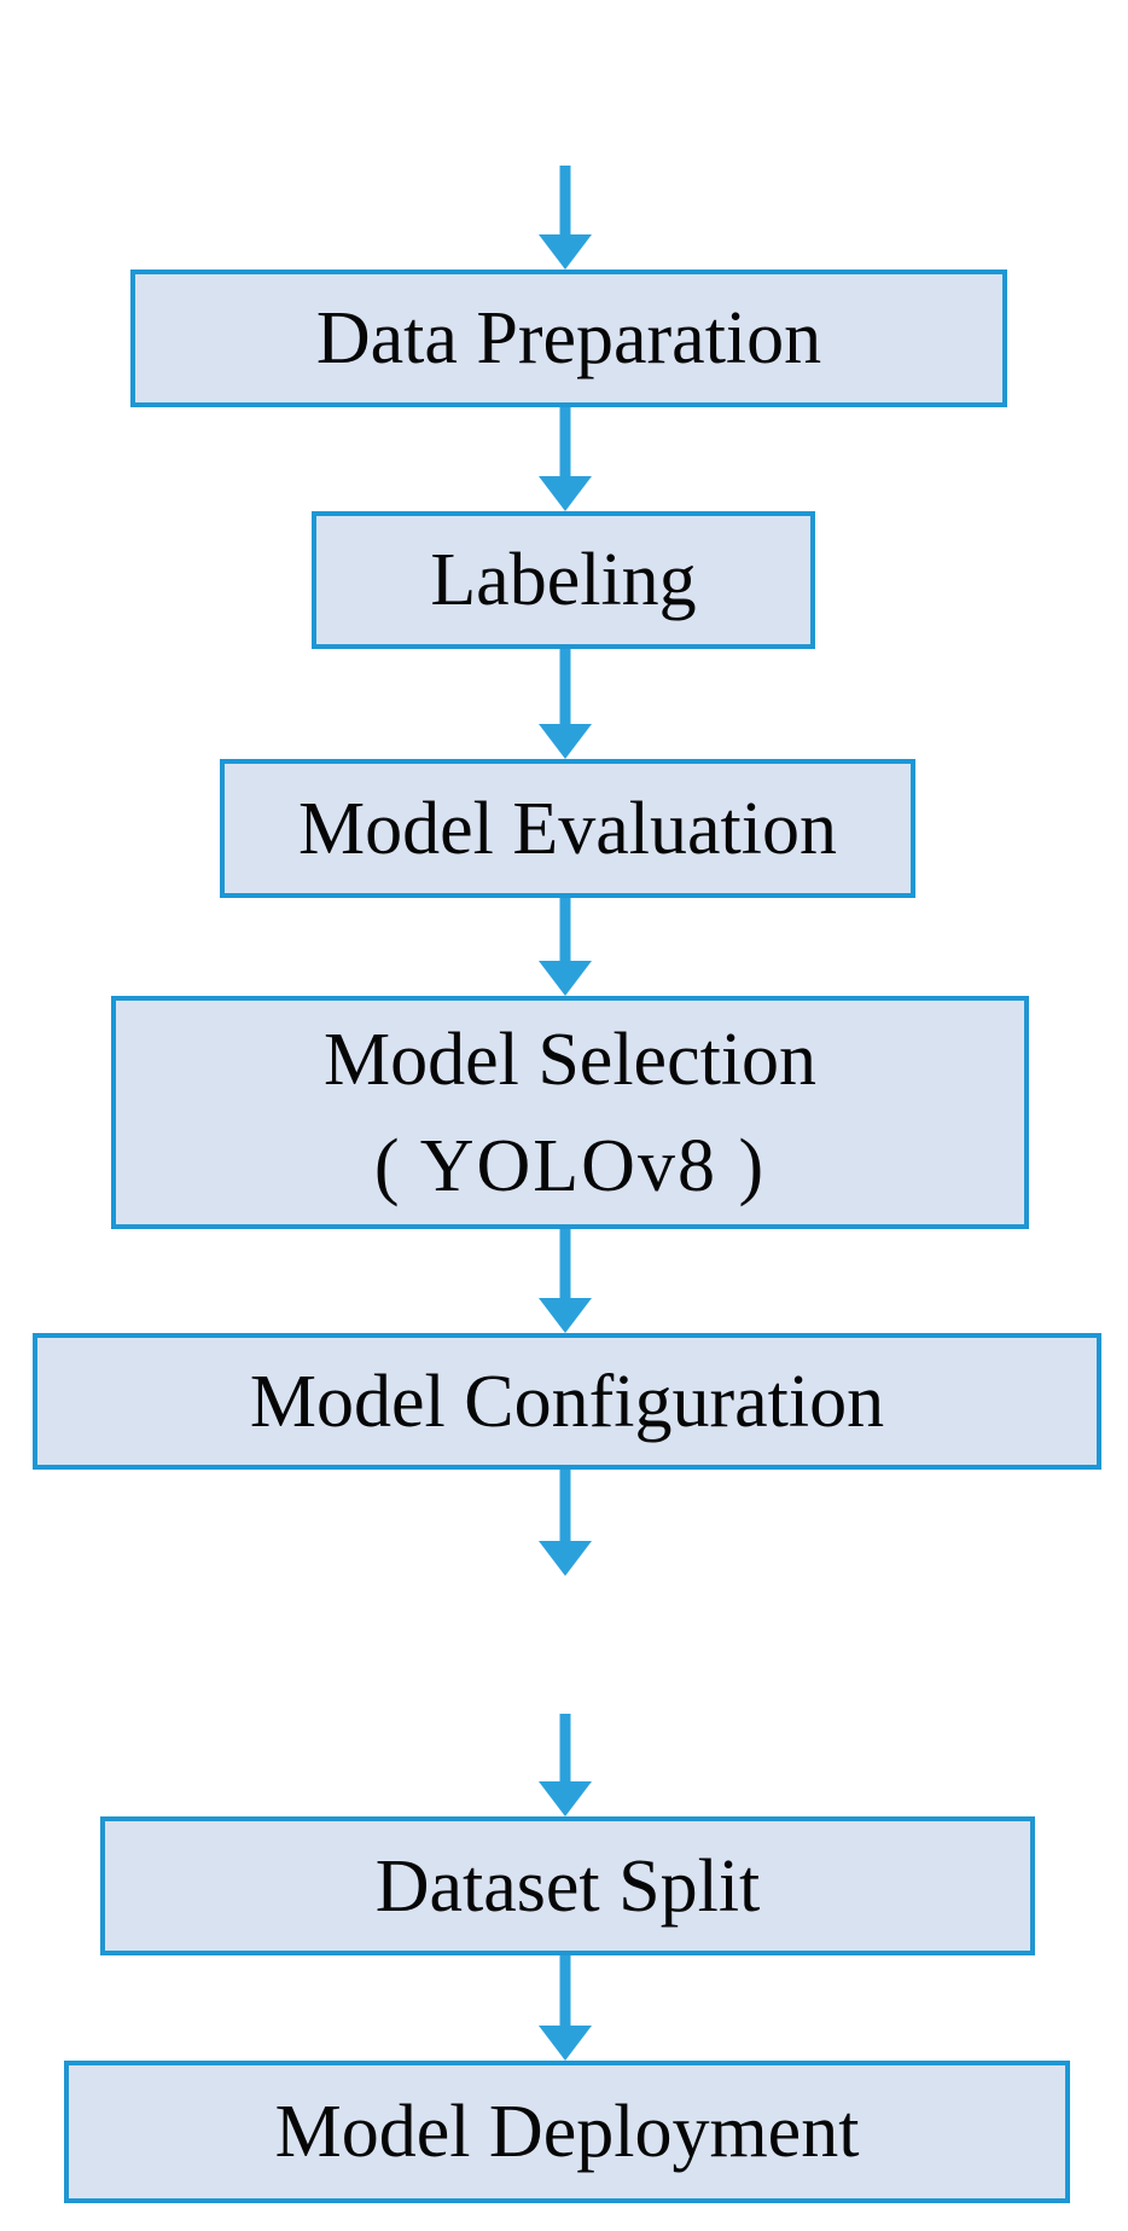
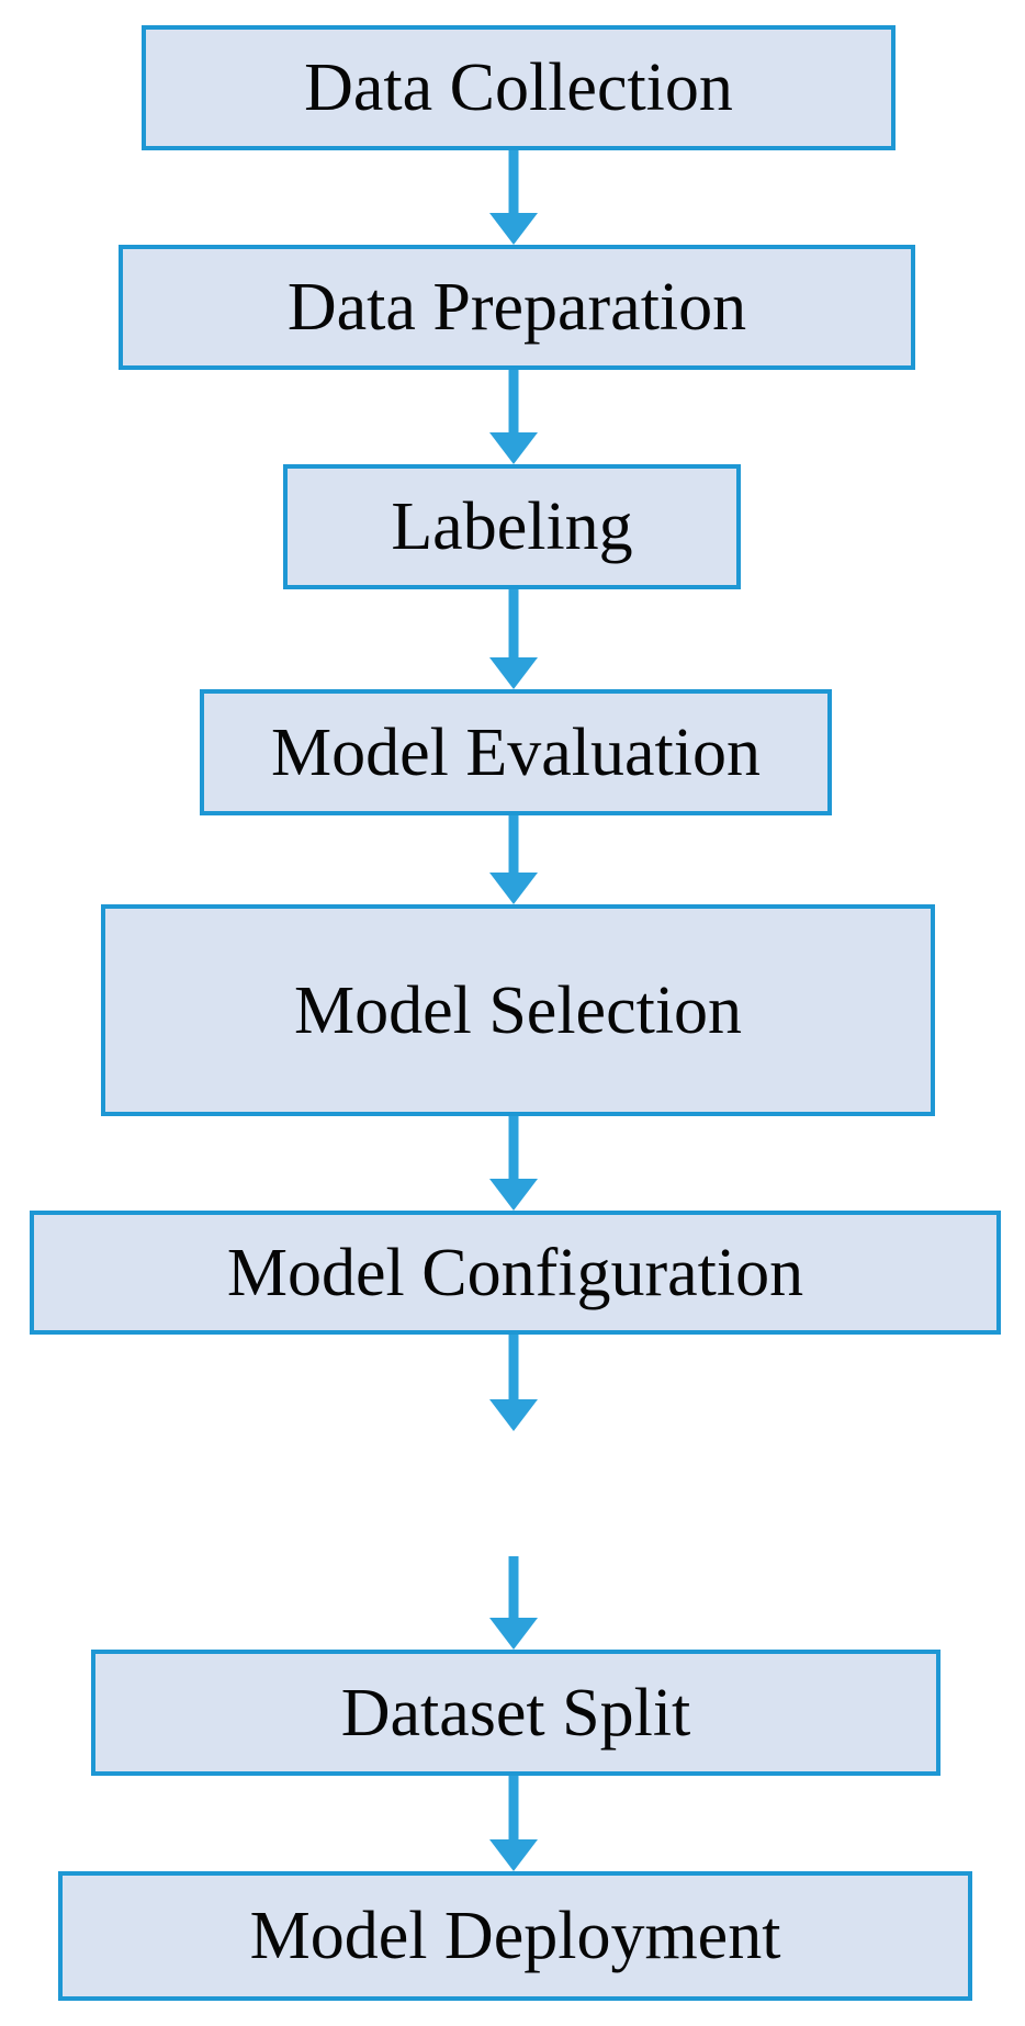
+ Data Collection
  Data Preparation
  Labeling
  Model Evaluation
  Model Selection
- ( YOLOv8 )
  Model Configuration
  Dataset Split
  Model Deployment
